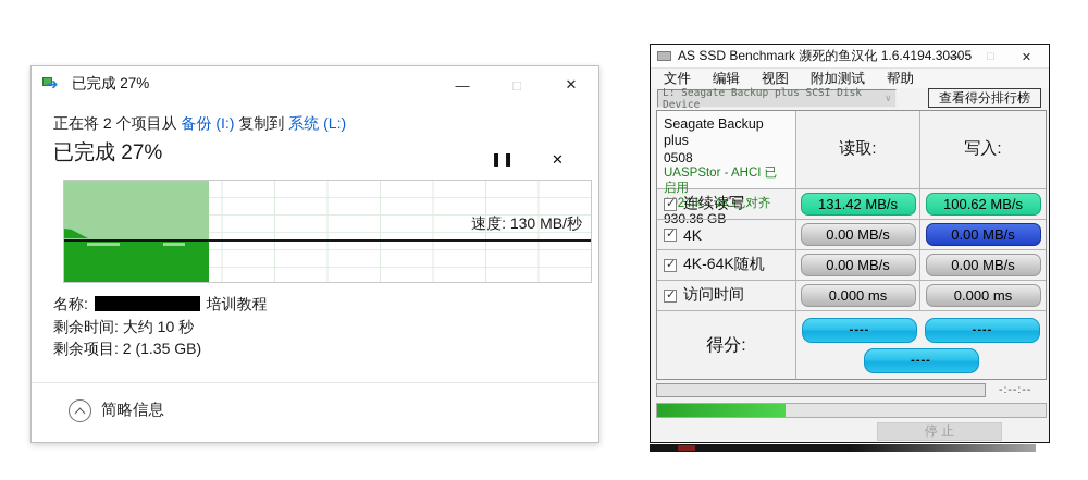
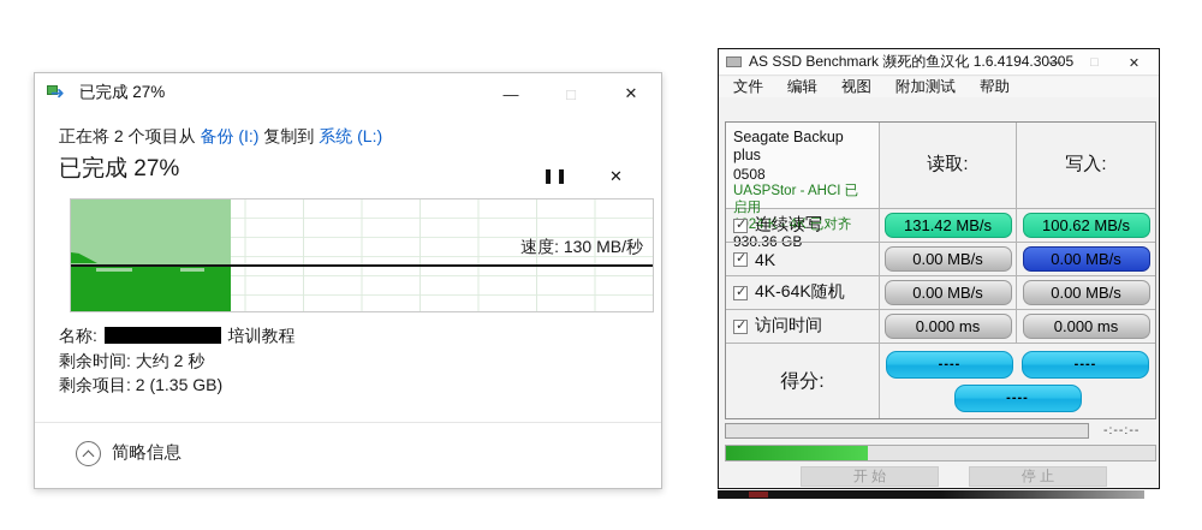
  ➜
  已完成 27%
  —
  □
  ✕
  正在将 2 个项目从 备份 (I:) 复制到 系统 (L:)
  已完成 27%
  ❚❚
  ✕
  速度: 130 MB/秒
  名称: 培训教程
- 剩余时间: 大约 10 秒
+ 剩余时间: 大约 2 秒
  剩余项目: 2 (1.35 GB)
  简略信息
  AS SSD Benchmark 濒死的鱼汉化 1.6.4194.30305
  —
  □
  ✕
  文件
  编辑
  视图
  附加测试
  帮助
- L: Seagate Backup plus SCSI Disk Device
- ∨
- 查看得分排行榜
  Seagate Backup plus
  0508
  UASPStor - AHCI 已启用
  24 K - 4K 已对齐
  930.36 GB
  读取:
  写入:
  ✓
  连续读写
  131.42 MB/s
  100.62 MB/s
  ✓
  4K
  0.00 MB/s
  0.00 MB/s
  ✓
  4K-64K随机
  0.00 MB/s
  0.00 MB/s
  ✓
  访问时间
  0.000 ms
  0.000 ms
  得分:
  ----
  ----
  ----
  -:--:--
+ 开 始
  停 止
